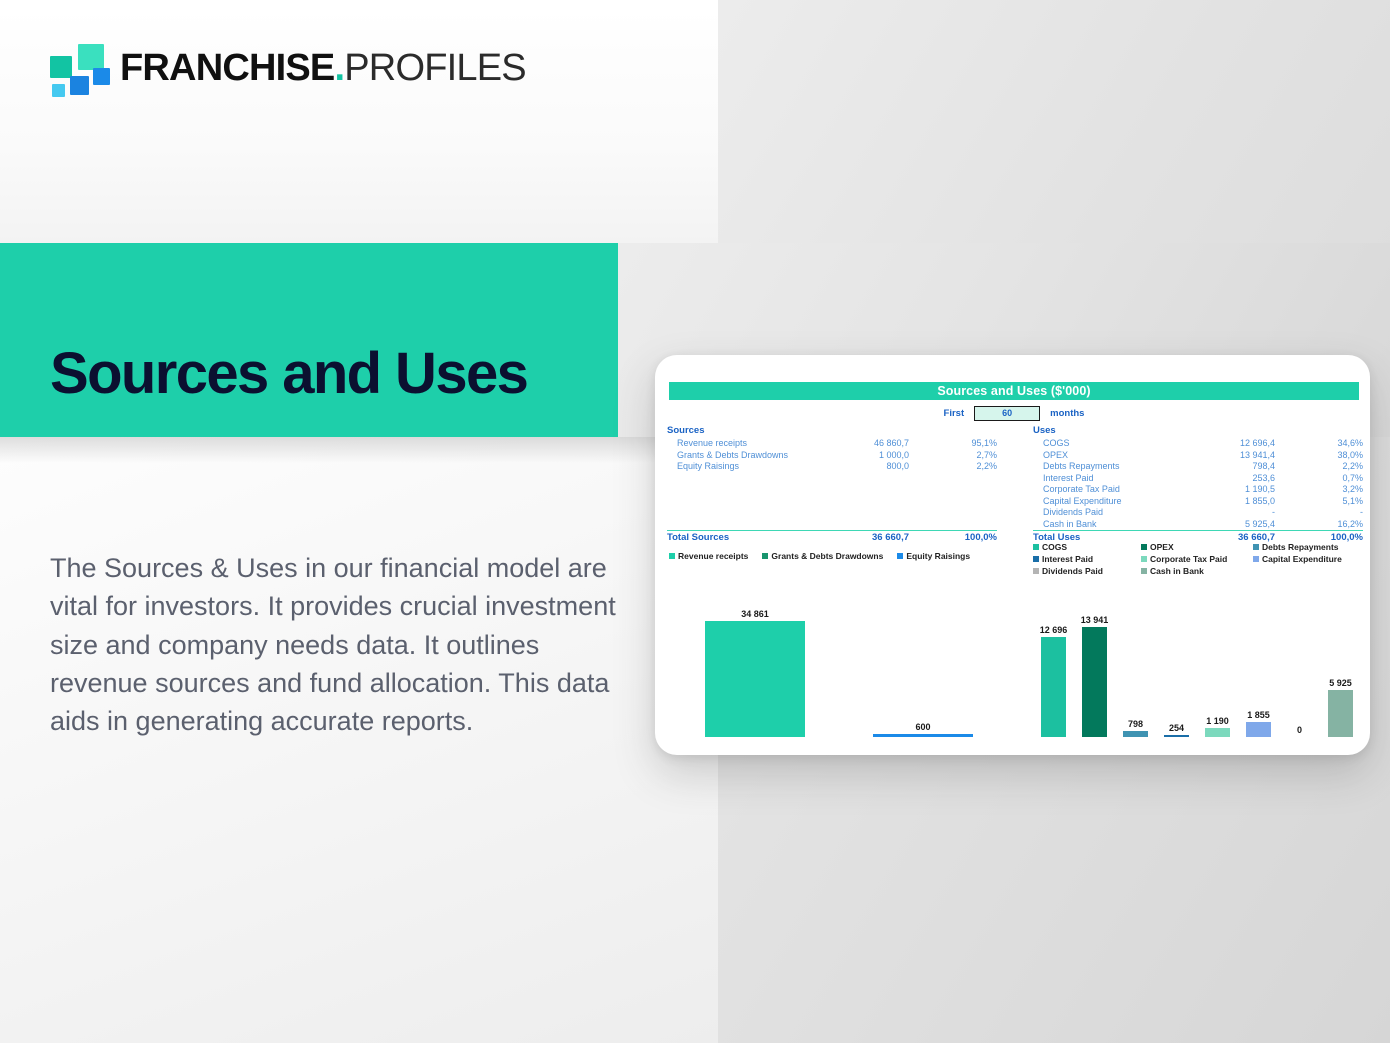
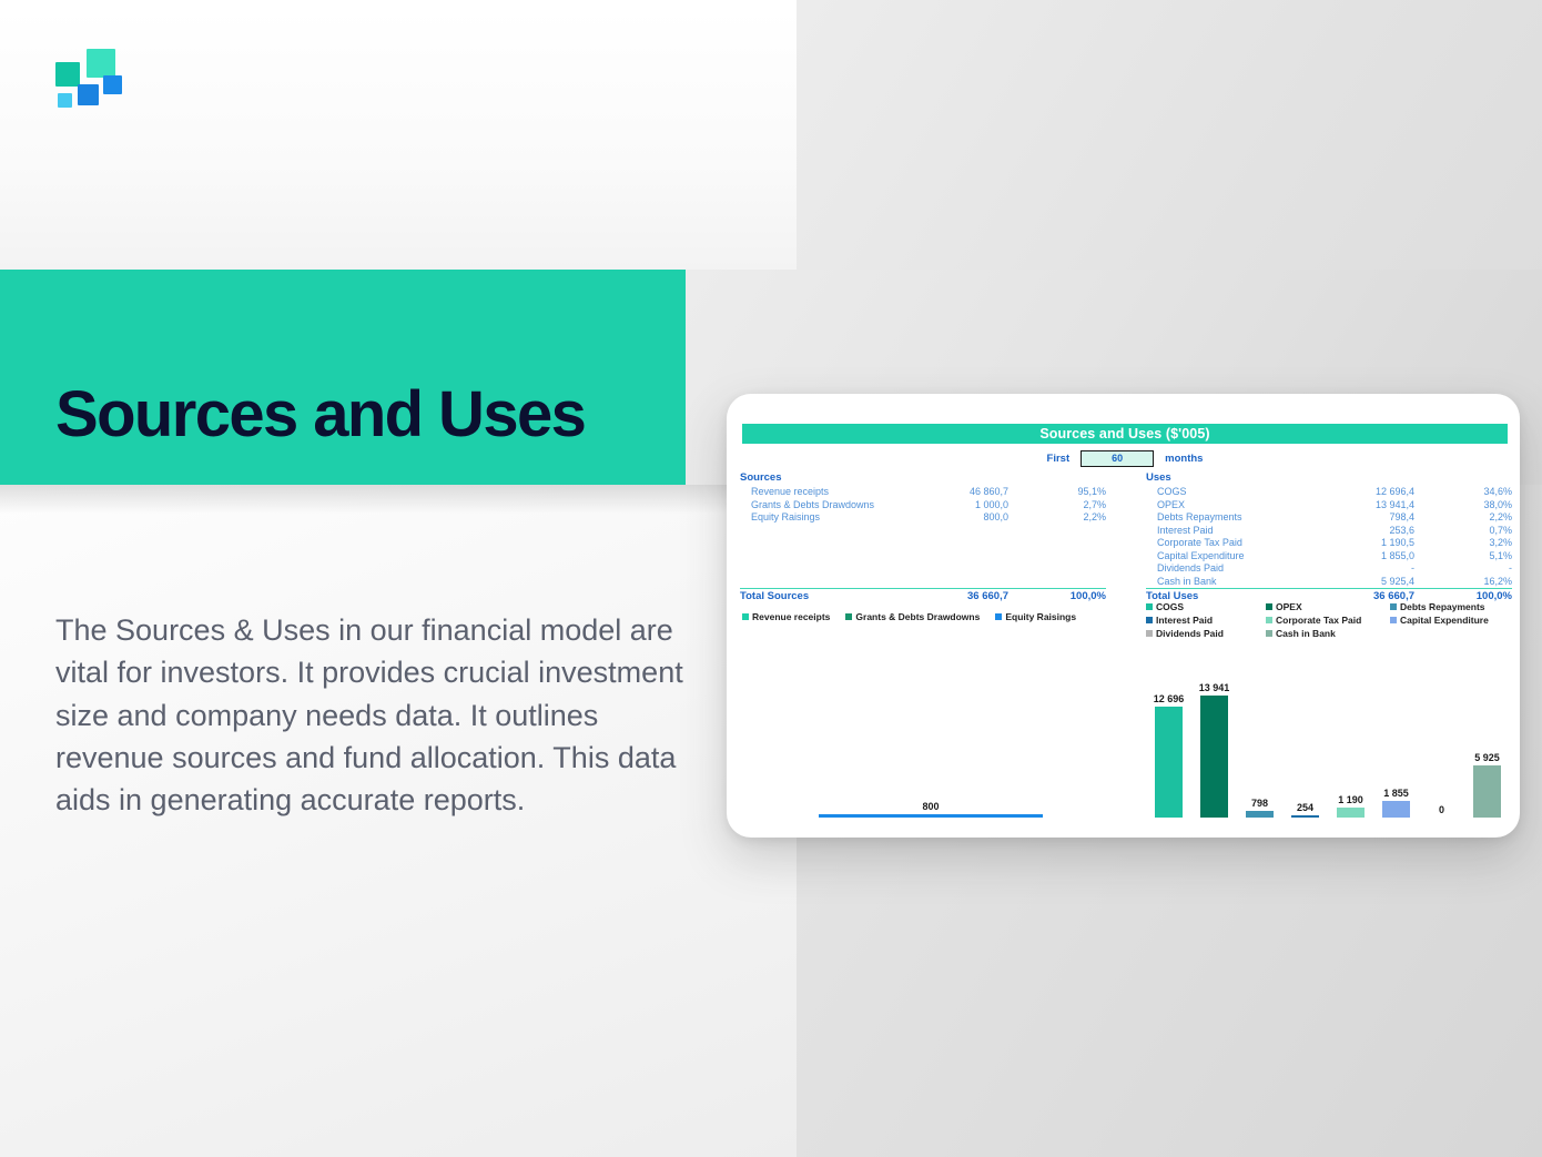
- FRANCHISE.PROFILES
  Sources and Uses
  The Sources & Uses in our financial model are vital for investors. It provides crucial investment size and company needs data. It outlines revenue sources and fund allocation. This data aids in generating accurate reports.
- Sources and Uses ($'000)
+ Sources and Uses ($'005)
  First
  60
  months
  Sources
  Revenue receipts
  46 860,7
  95,1%
  Grants & Debts Drawdowns
  1 000,0
  2,7%
  Equity Raisings
  800,0
  2,2%
  Total Sources
  36 660,7
  100,0%
  Uses
  COGS
  12 696,4
  34,6%
  OPEX
  13 941,4
  38,0%
  Debts Repayments
  798,4
  2,2%
  Interest Paid
  253,6
  0,7%
  Corporate Tax Paid
  1 190,5
  3,2%
  Capital Expenditure
  1 855,0
  5,1%
  Dividends Paid
  -
  -
  Cash in Bank
  5 925,4
  16,2%
  Total Uses
  36 660,7
  100,0%
  Revenue receipts
  Grants & Debts Drawdowns
  Equity Raisings
  COGS
  OPEX
  Debts Repayments
  Interest Paid
  Corporate Tax Paid
  Capital Expenditure
  Dividends Paid
  Cash in Bank
- 34 861
- 600
+ 800
  12 696
  13 941
  798
  254
  1 190
  1 855
  0
  5 925
